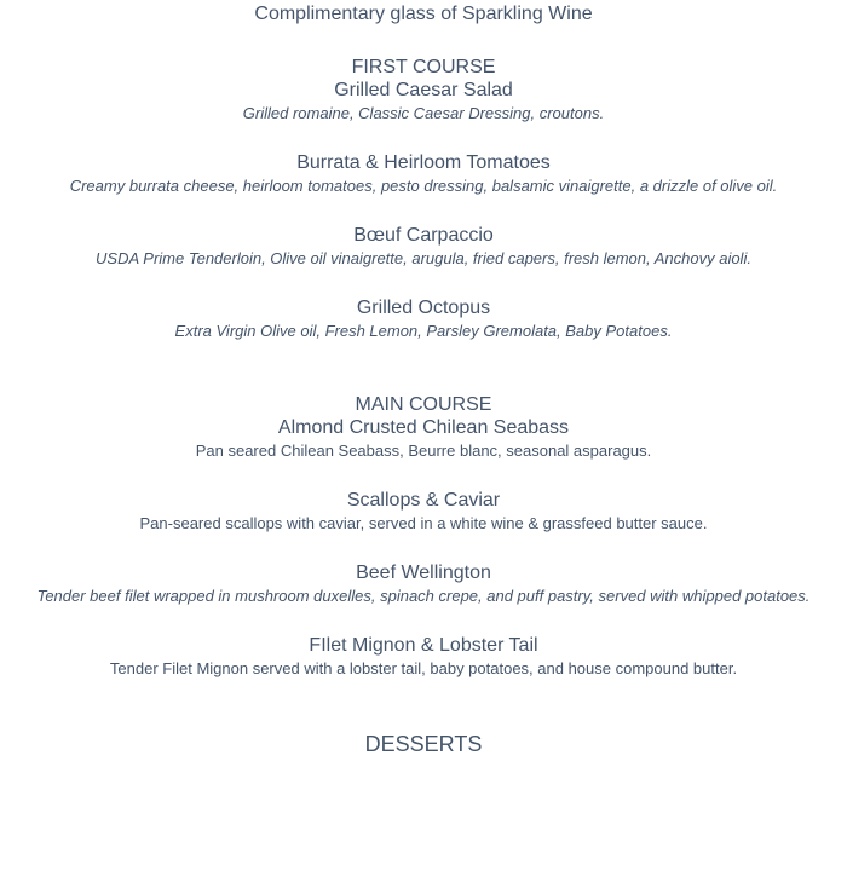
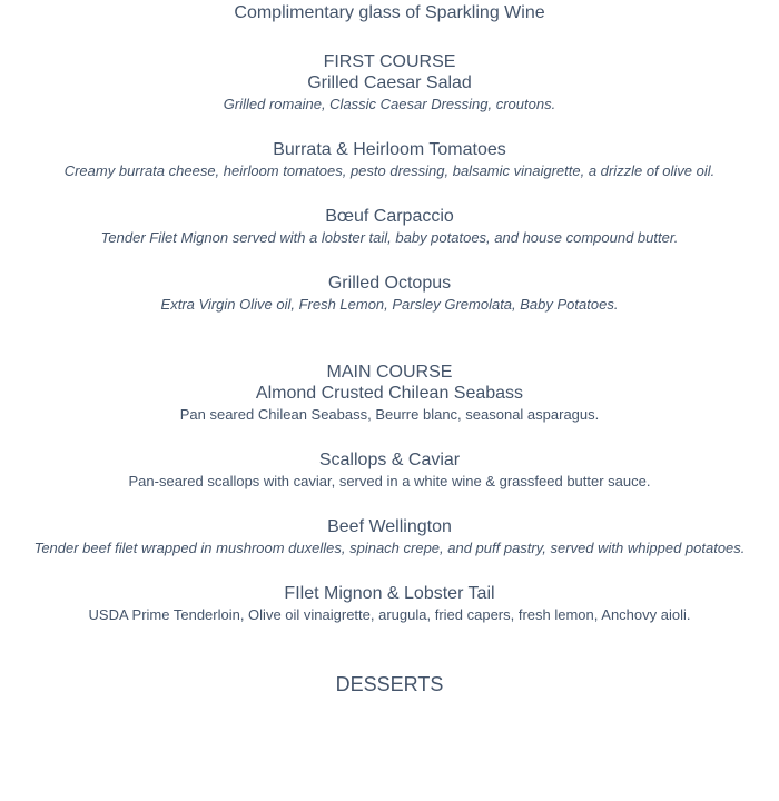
  Complimentary glass of Sparkling Wine
  FIRST COURSE
  Grilled Caesar Salad
  Grilled romaine, Classic Caesar Dressing, croutons.
  Burrata & Heirloom Tomatoes
  Creamy burrata cheese, heirloom tomatoes, pesto dressing, balsamic vinaigrette, a drizzle of olive oil.
  Bœuf Carpaccio
- USDA Prime Tenderloin, Olive oil vinaigrette, arugula, fried capers, fresh lemon, Anchovy aioli.
+ Tender Filet Mignon served with a lobster tail, baby potatoes, and house compound butter.
  Grilled Octopus
  Extra Virgin Olive oil, Fresh Lemon, Parsley Gremolata, Baby Potatoes.
  MAIN COURSE
  Almond Crusted Chilean Seabass
  Pan seared Chilean Seabass, Beurre blanc, seasonal asparagus.
  Scallops & Caviar
  Pan-seared scallops with caviar, served in a white wine & grassfeed butter sauce.
  Beef Wellington
  Tender beef filet wrapped in mushroom duxelles, spinach crepe, and puff pastry, served with whipped potatoes.
  FIlet Mignon & Lobster Tail
- Tender Filet Mignon served with a lobster tail, baby potatoes, and house compound butter.
+ USDA Prime Tenderloin, Olive oil vinaigrette, arugula, fried capers, fresh lemon, Anchovy aioli.
  DESSERTS
